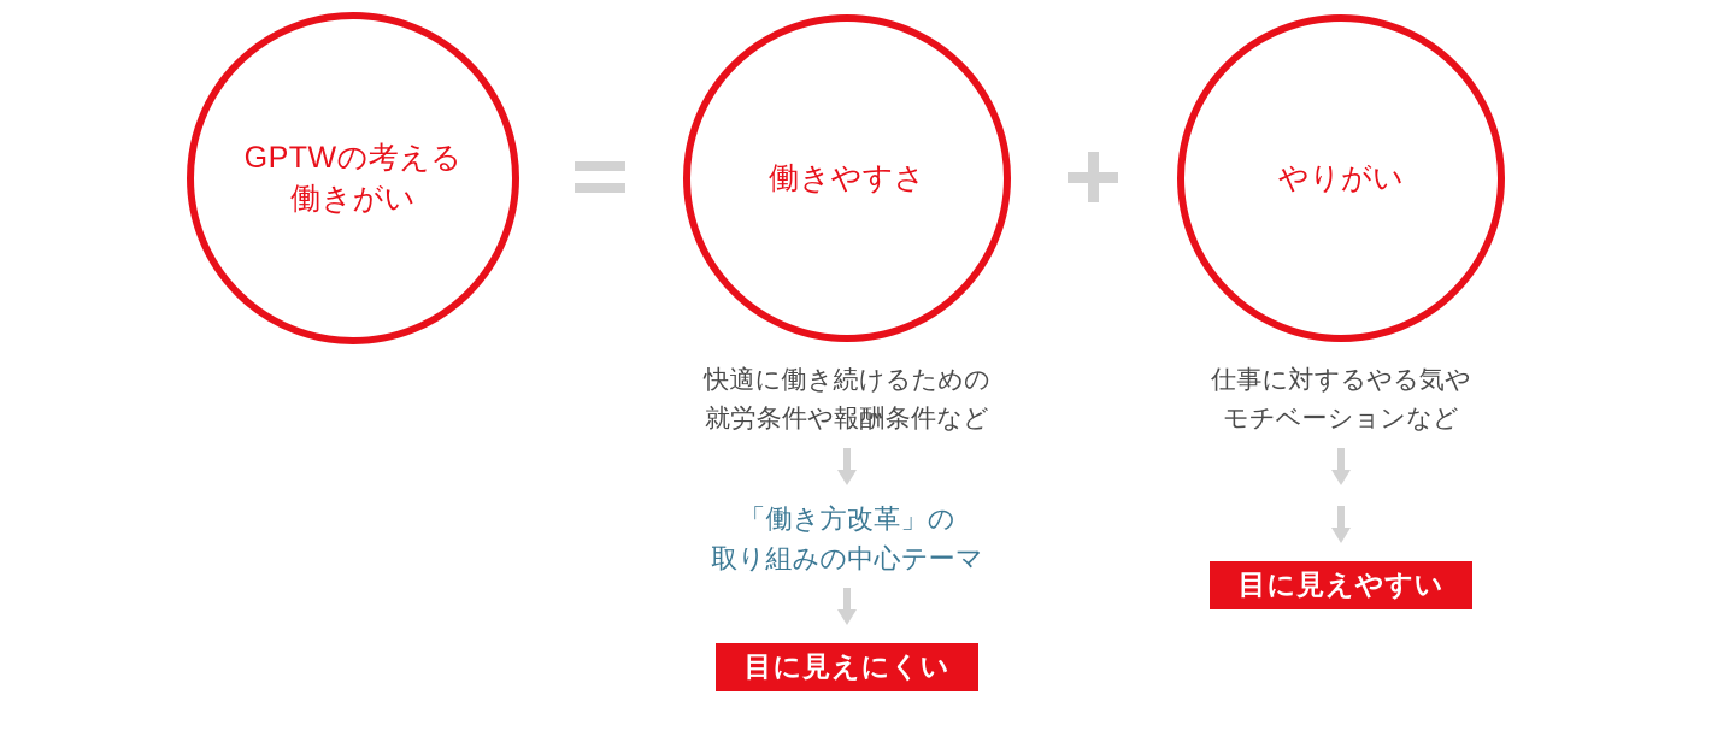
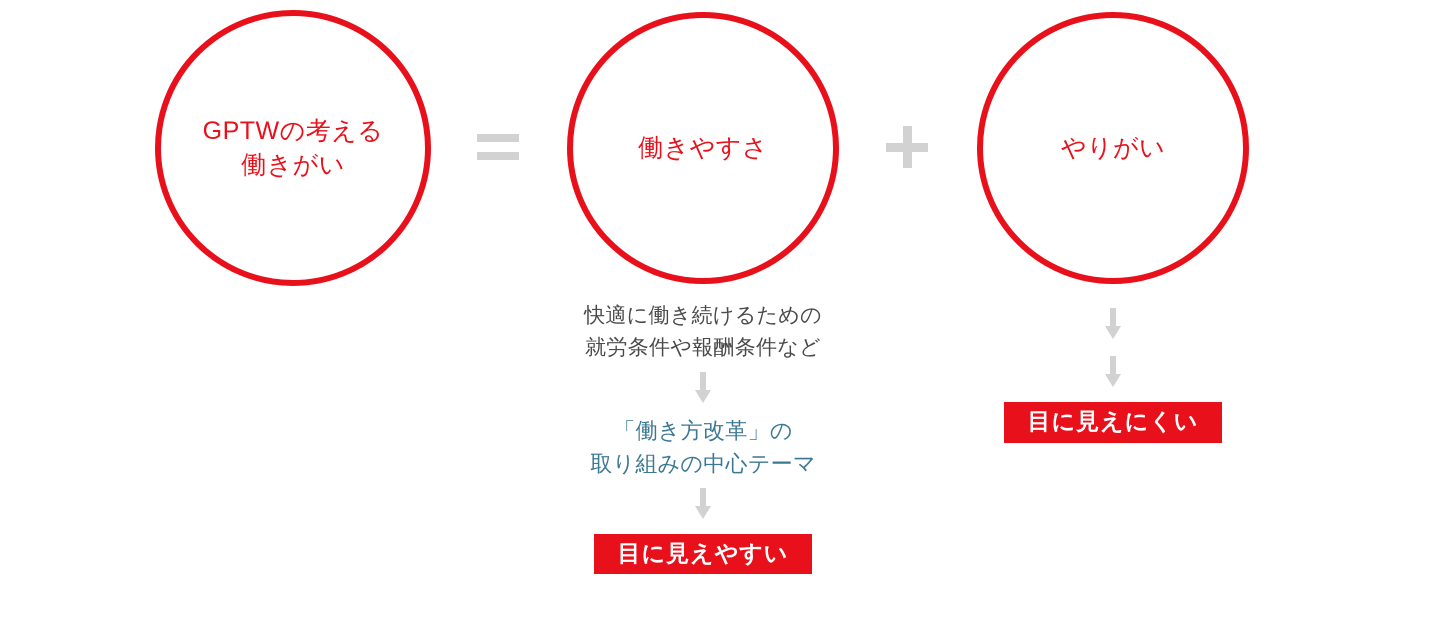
  GPTWの考える
  働きがい
  働きやすさ
  やりがい
  快適に働き続けるための
  就労条件や報酬条件など
  「働き方改革」の
  取り組みの中心テーマ
- 目に見えにくい
+ 目に見えやすい
- 仕事に対するやる気や
- モチベーションなど
- 目に見えやすい
+ 目に見えにくい
